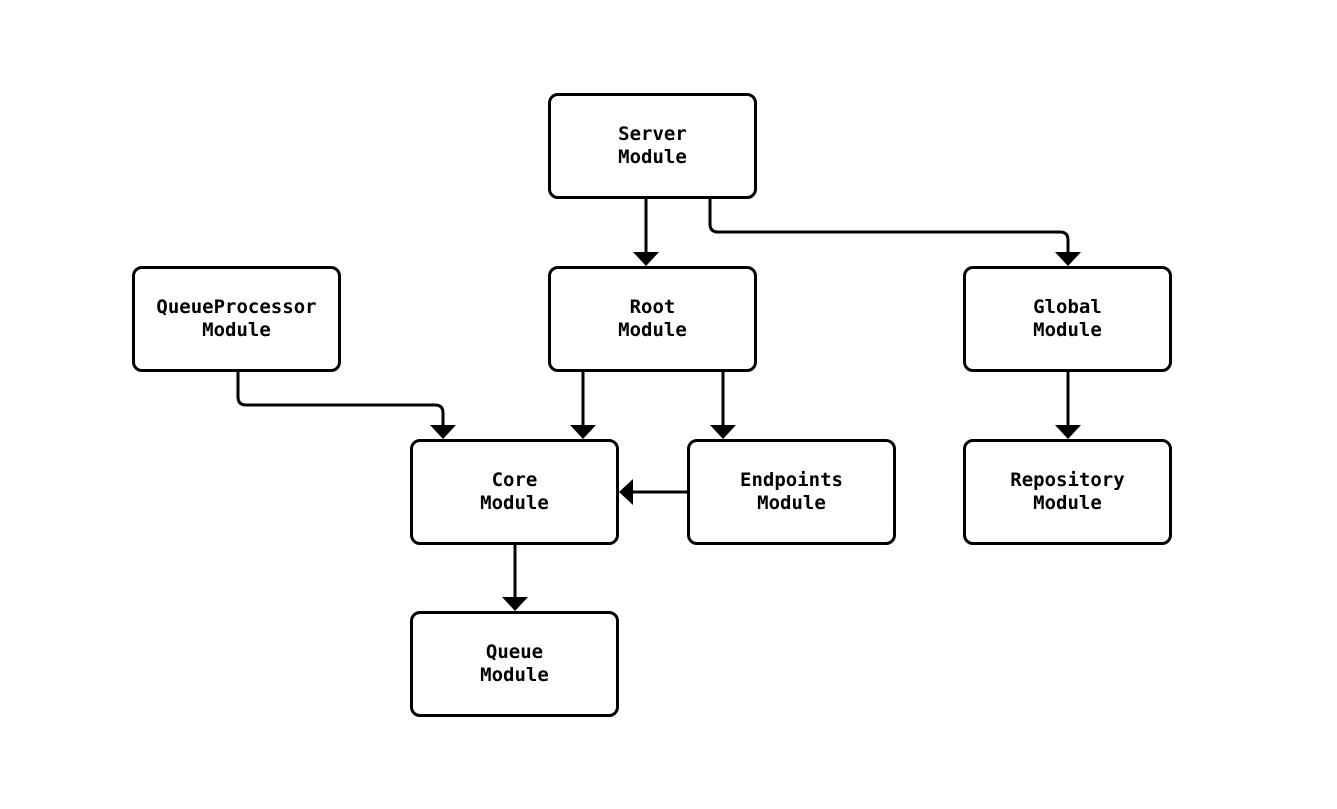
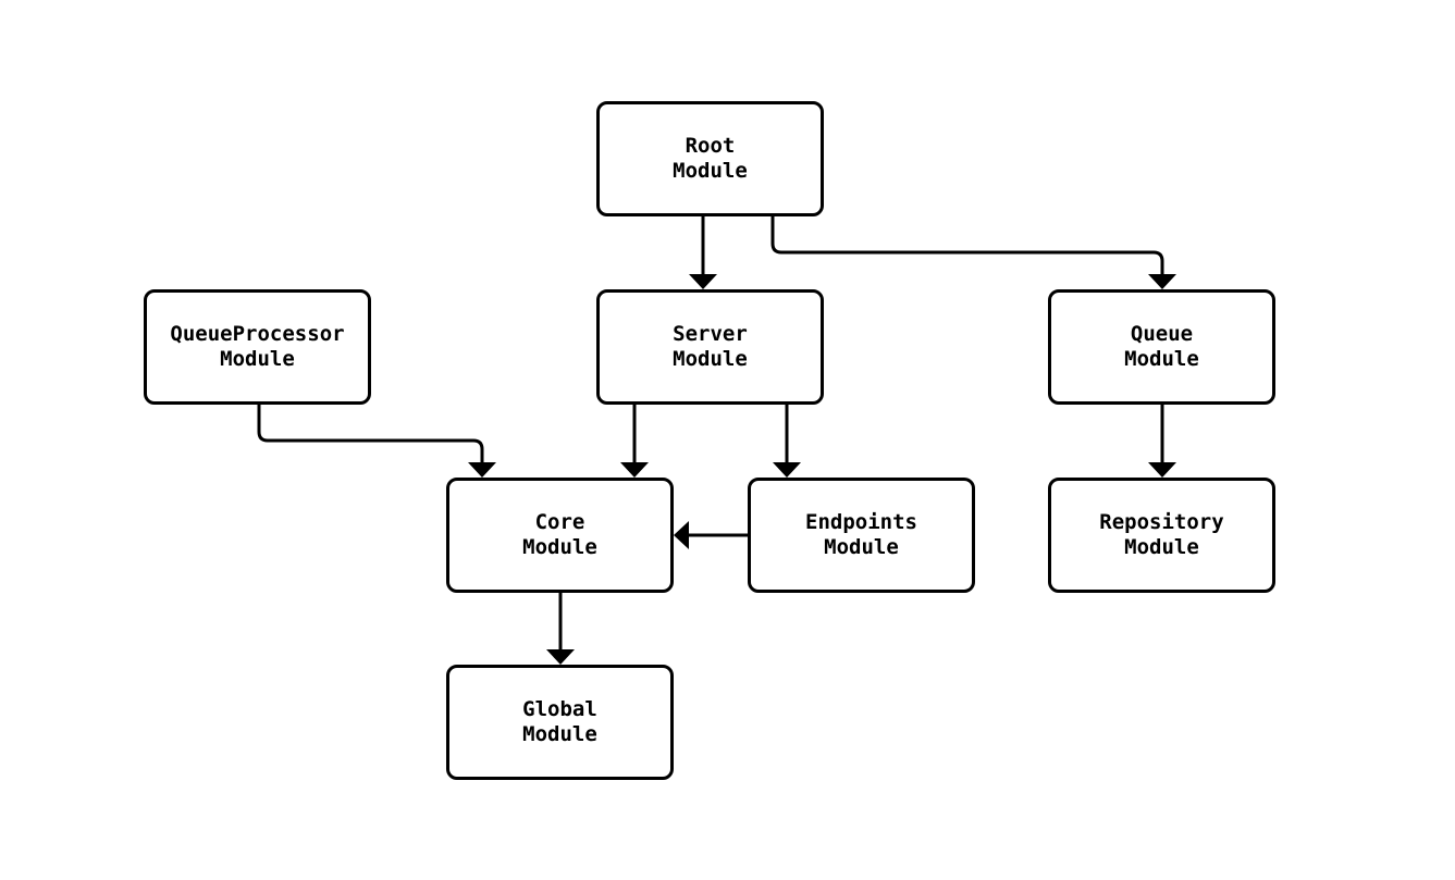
- Server
+ Root
  Module
  QueueProcessor
  Module
- Root
+ Server
  Module
- Global
+ Queue
  Module
  Core
  Module
  Endpoints
  Module
  Repository
  Module
- Queue
+ Global
  Module
